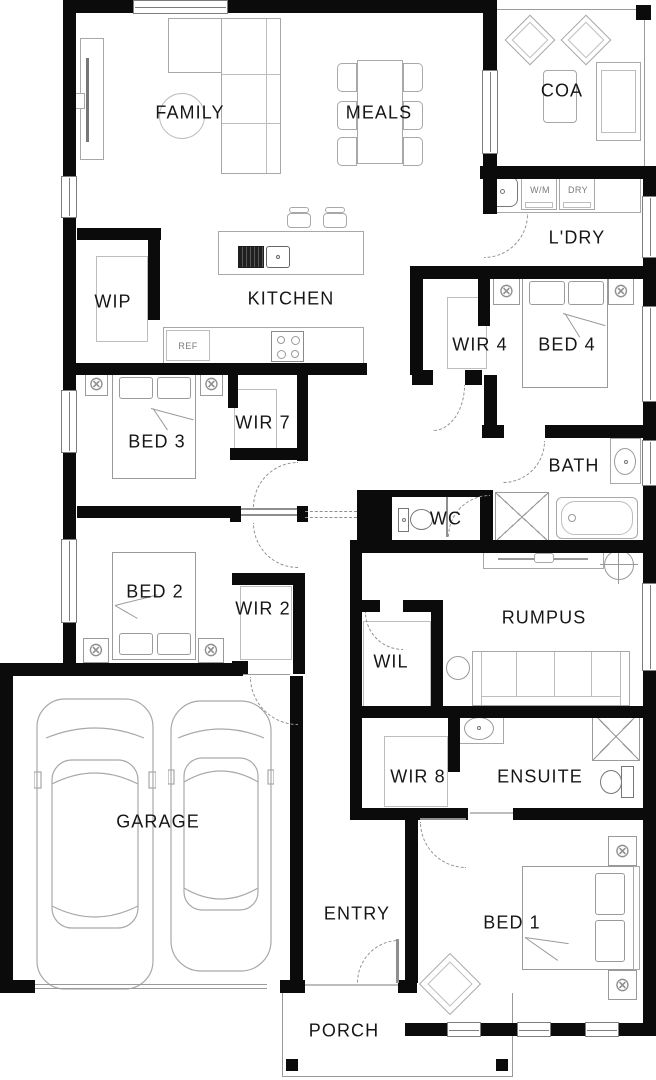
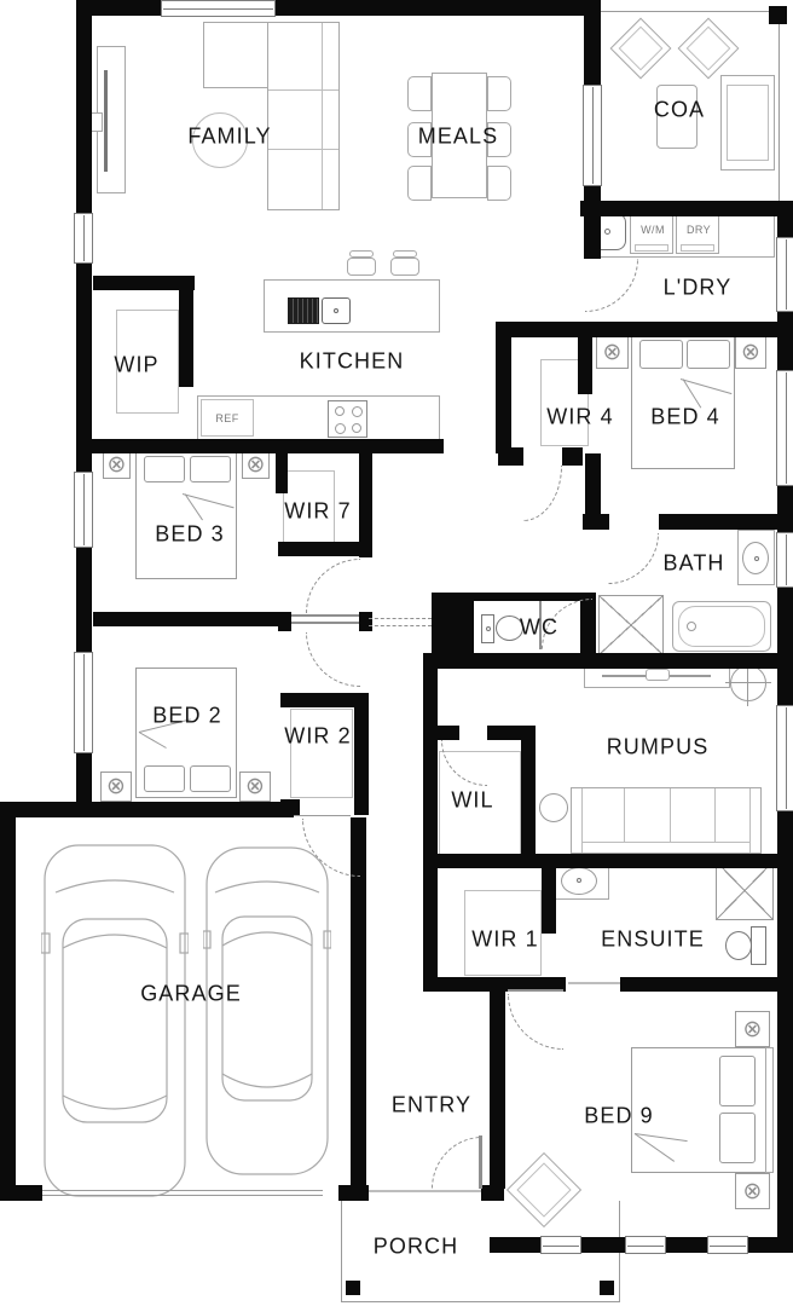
  W/M
  DRY
  REF
  FAMILY
  MEALS
  COA
  L'DRY
  WIP
  KITCHEN
  WIR 4
  BED 4
  BED 3
  WIR 7
  BATH
  WC
  BED 2
  WIR 2
  RUMPUS
  WIL
- WIR 8
+ WIR 1
  ENSUITE
  GARAGE
  ENTRY
- BED 1
+ BED 9
  PORCH
